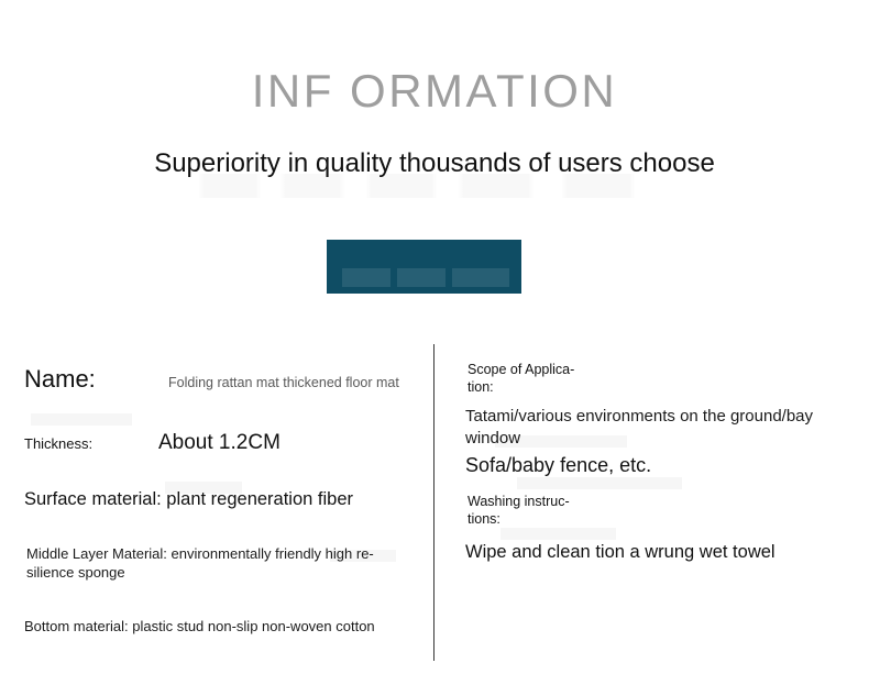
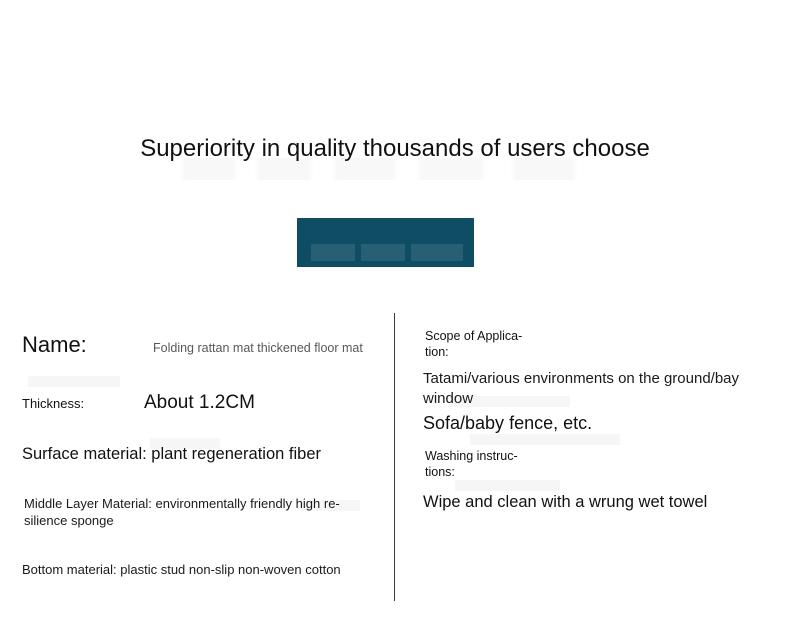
- INF ORMATION
  Superiority in quality thousands of users choose
  Name:
  Folding rattan mat thickened floor mat
  Thickness:
  About 1.2CM
  Surface material: plant regeneration fiber
  Middle Layer Material: environmentally friendly high re-
  silience sponge
  Bottom material: plastic stud non-slip non-woven cotton
  Scope of Applica-
  tion:
  Tatami/various environments on the ground/bay
  window
  Sofa/baby fence, etc.
  Washing instruc-
  tions:
- Wipe and clean tion a wrung wet towel
+ Wipe and clean with a wrung wet towel
